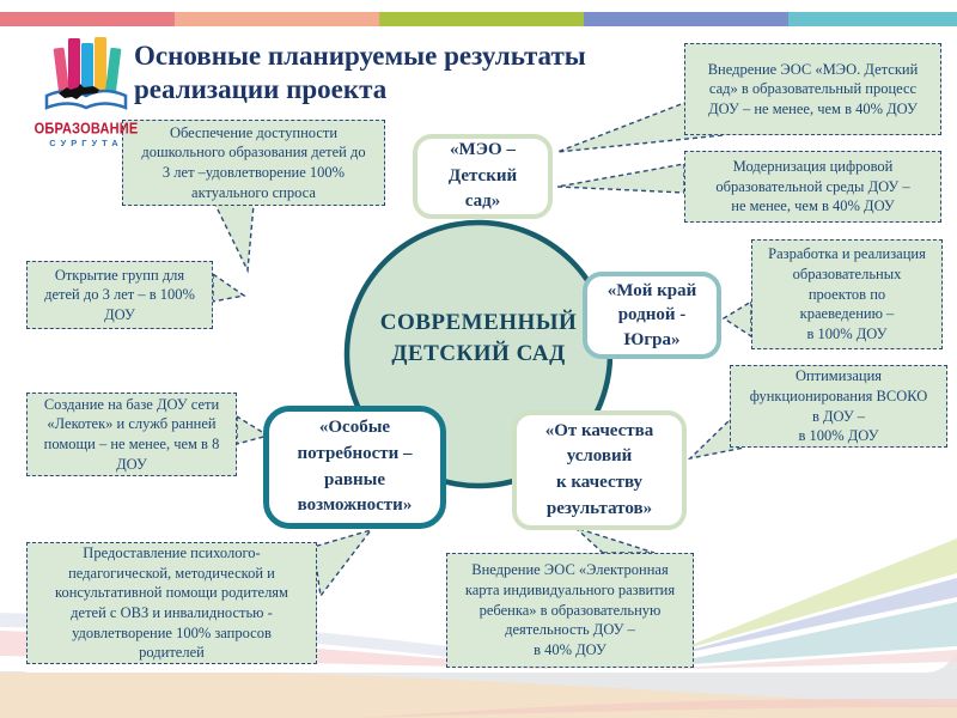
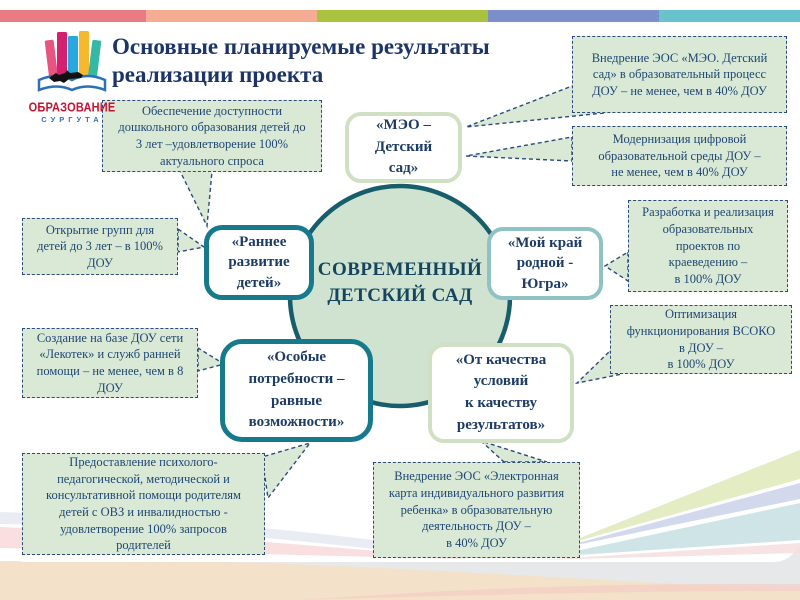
  ОБРАЗОВАНИЕ
  СУРГУТА
  Основные планируемые результаты
  реализации проекта
  СОВРЕМЕННЫЙ
  ДЕТСКИЙ САД
  «МЭО –
  Детский
  сад»
+ «Раннее
+ развитие
+ детей»
  «Мой край
  родной -
  Югра»
  «Особые
  потребности –
  равные
  возможности»
  «От качества
  условий
  к качеству
  результатов»
  Обеспечение доступности
  дошкольного образования детей до
  3 лет –удовлетворение 100%
  актуального спроса
  Открытие групп для
  детей до 3 лет – в 100%
  ДОУ
  Создание на базе ДОУ сети
  «Лекотек» и служб ранней
  помощи – не менее, чем в 8
  ДОУ
  Предоставление психолого-
  педагогической, методической и
  консультативной помощи родителям
  детей с ОВЗ и инвалидностью -
  удовлетворение 100% запросов
  родителей
  Внедрение ЭОС «МЭО. Детский
  сад» в образовательный процесс
  ДОУ – не менее, чем в 40% ДОУ
  Модернизация цифровой
  образовательной среды ДОУ –
  не менее, чем в 40% ДОУ
  Разработка и реализация
  образовательных
  проектов по
  краеведению –
  в 100% ДОУ
  Оптимизация
  функционирования ВСОКО
  в ДОУ –
  в 100% ДОУ
  Внедрение ЭОС «Электронная
  карта индивидуального развития
  ребенка» в образовательную
  деятельность ДОУ –
  в 40% ДОУ
